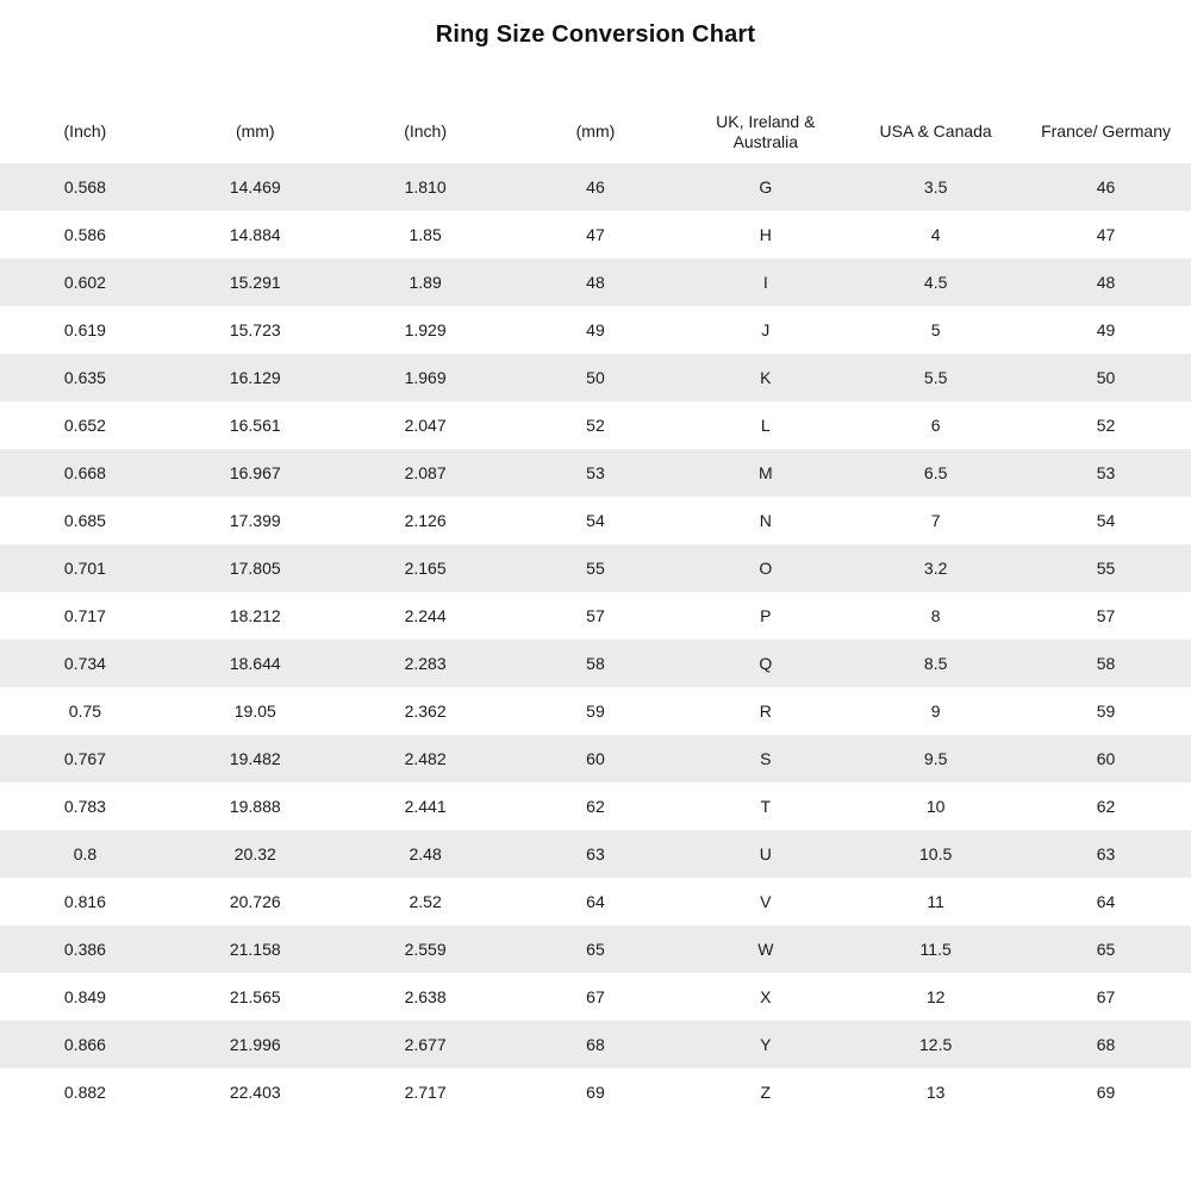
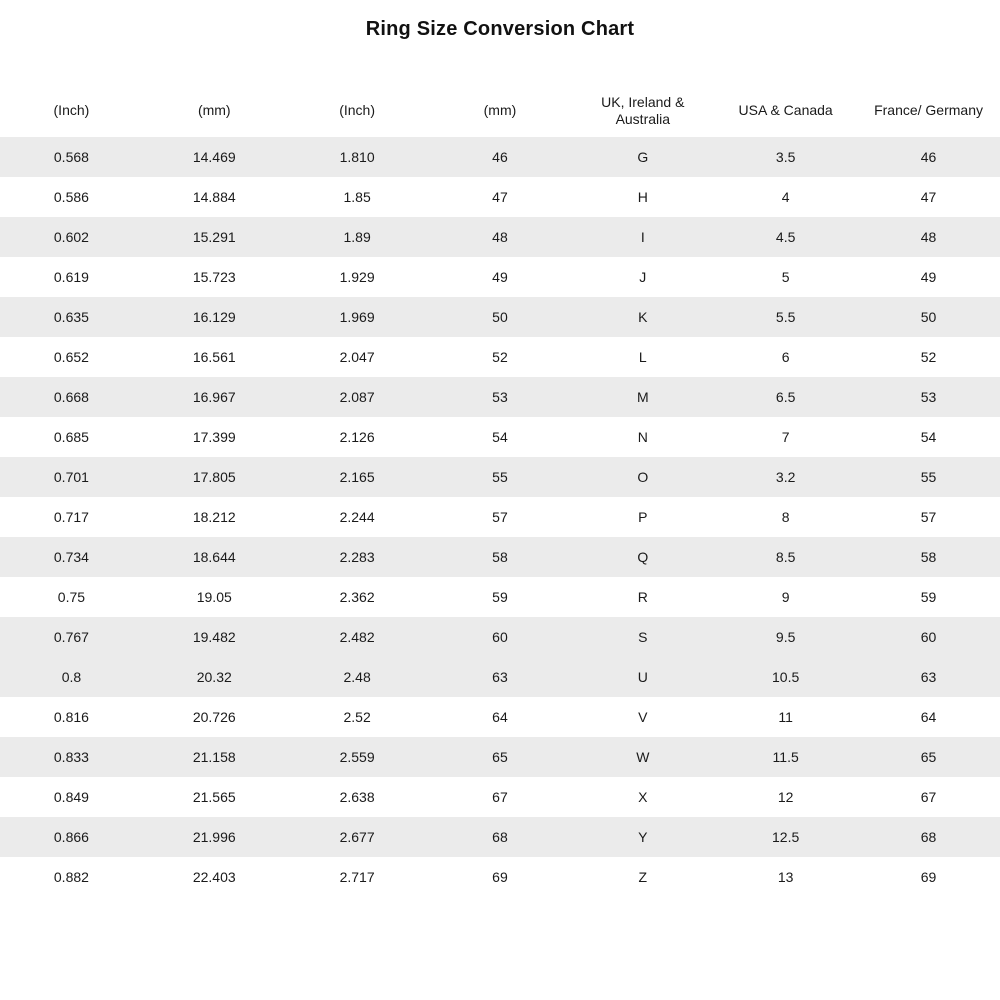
  Ring Size Conversion Chart
  (Inch)	(mm)	(Inch)	(mm)	UK, Ireland & Australia	USA & Canada	France/ Germany
  0.568	14.469	1.810	46	G	3.5	46
  0.586	14.884	1.85	47	H	4	47
  0.602	15.291	1.89	48	I	4.5	48
  0.619	15.723	1.929	49	J	5	49
  0.635	16.129	1.969	50	K	5.5	50
  0.652	16.561	2.047	52	L	6	52
  0.668	16.967	2.087	53	M	6.5	53
  0.685	17.399	2.126	54	N	7	54
  0.701	17.805	2.165	55	O	3.2	55
  0.717	18.212	2.244	57	P	8	57
  0.734	18.644	2.283	58	Q	8.5	58
  0.75	19.05	2.362	59	R	9	59
  0.767	19.482	2.482	60	S	9.5	60
- 0.783	19.888	2.441	62	T	10	62
  0.8	20.32	2.48	63	U	10.5	63
  0.816	20.726	2.52	64	V	11	64
- 0.386	21.158	2.559	65	W	11.5	65
+ 0.833	21.158	2.559	65	W	11.5	65
  0.849	21.565	2.638	67	X	12	67
  0.866	21.996	2.677	68	Y	12.5	68
  0.882	22.403	2.717	69	Z	13	69
